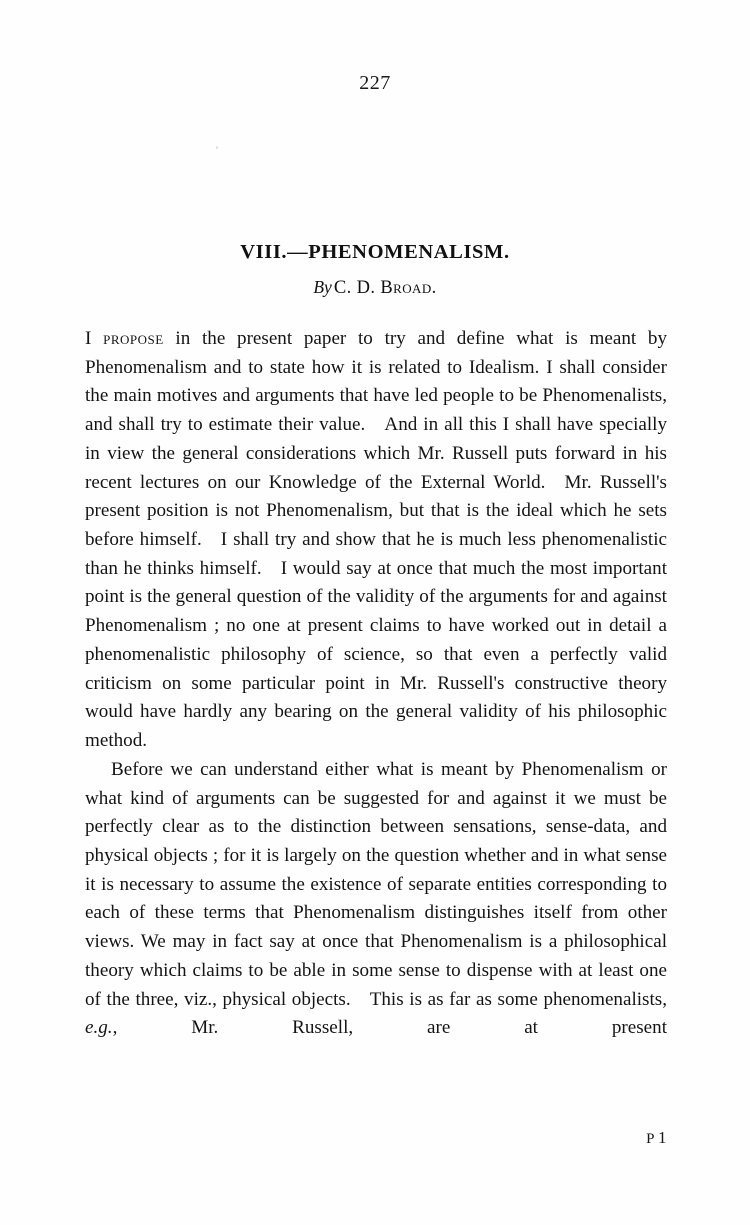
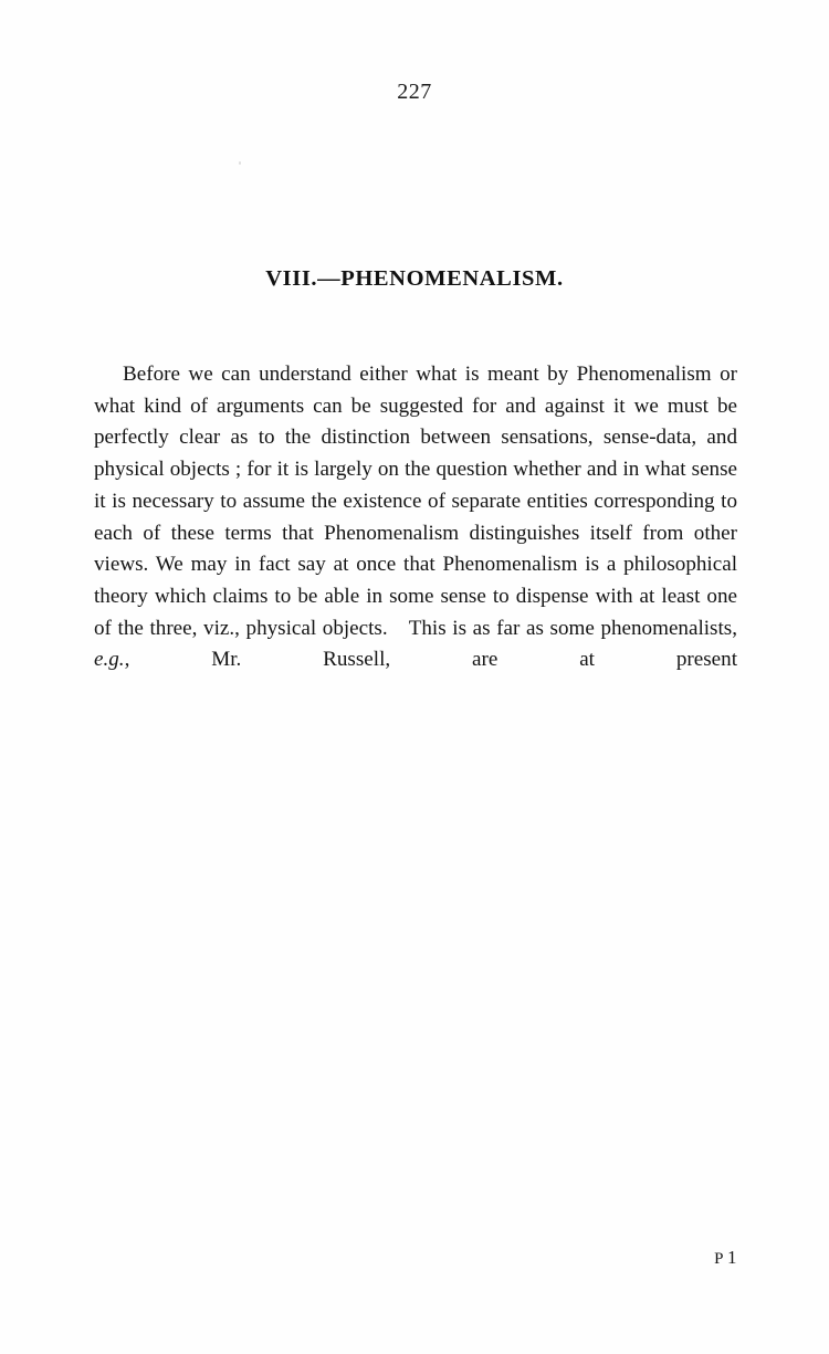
  227
  VIII.—PHENOMENALISM.
- ByC. D. Broad.
- I propose in the present paper to try and define what is meant by Phenomenalism and to state how it is related to Idealism. I shall consider the main motives and arguments that have led people to be Phenomenalists, and shall try to estimate their value. And in all this I shall have specially in view the general considerations which Mr. Russell puts forward in his recent lectures on our Knowledge of the External World. Mr. Russell's present position is not Phenomenalism, but that is the ideal which he sets before himself. I shall try and show that he is much less phenomenalistic than he thinks himself. I would say at once that much the most important point is the general question of the validity of the arguments for and against Phenomenalism ; no one at present claims to have worked out in detail a phenomenalistic philosophy of science, so that even a perfectly valid criticism on some particular point in Mr. Russell's constructive theory would have hardly any bearing on the general validity of his philosophic method.
  Before we can understand either what is meant by Phenomenalism or what kind of arguments can be suggested for and against it we must be perfectly clear as to the distinction between sensations, sense-data, and physical objects ; for it is largely on the question whether and in what sense it is necessary to assume the existence of separate entities corresponding to each of these terms that Phenomenalism distinguishes itself from other views. We may in fact say at once that Phenomenalism is a philosophical theory which claims to be able in some sense to dispense with at least one of the three, viz., physical objects. This is as far as some phenomenalists, e.g., Mr. Russell, are at present
  P 1
